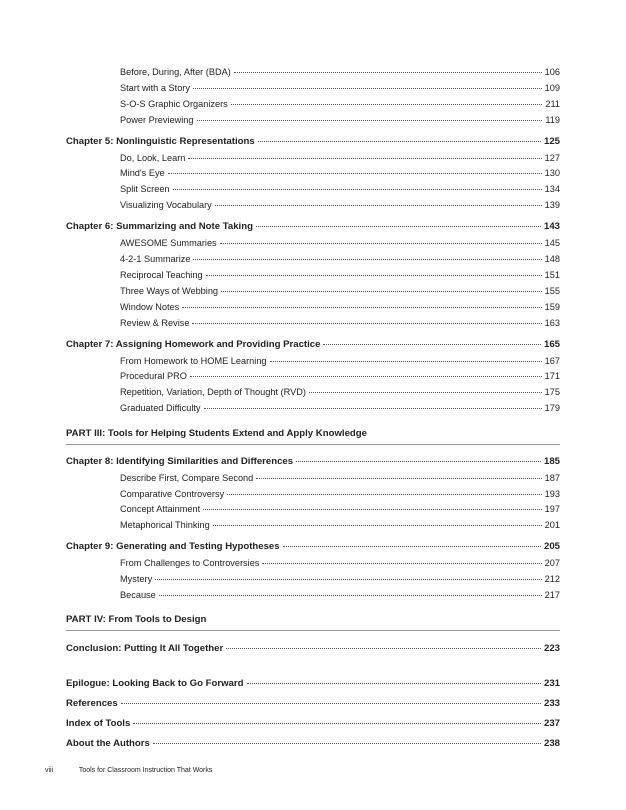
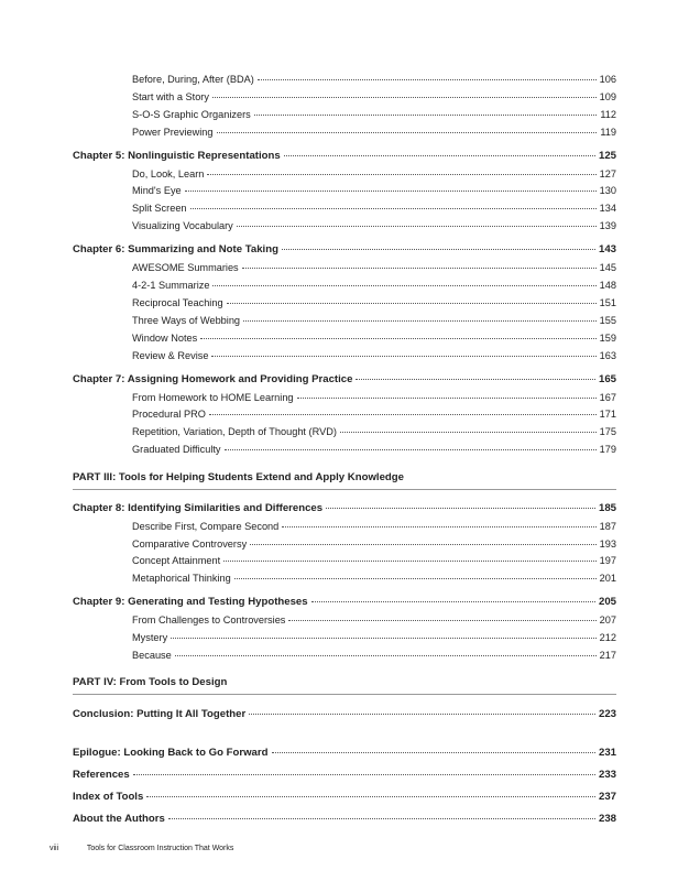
  Before, During, After (BDA)
  106
  Start with a Story
  109
  S-O-S Graphic Organizers
- 211
+ 112
  Power Previewing
  119
  Chapter 5: Nonlinguistic Representations
  125
  Do, Look, Learn
  127
  Mind's Eye
  130
  Split Screen
  134
  Visualizing Vocabulary
  139
  Chapter 6: Summarizing and Note Taking
  143
  AWESOME Summaries
  145
  4-2-1 Summarize
  148
  Reciprocal Teaching
  151
  Three Ways of Webbing
  155
  Window Notes
  159
  Review & Revise
  163
  Chapter 7: Assigning Homework and Providing Practice
  165
  From Homework to HOME Learning
  167
  Procedural PRO
  171
  Repetition, Variation, Depth of Thought (RVD)
  175
  Graduated Difficulty
  179
  Chapter 8: Identifying Similarities and Differences
  185
  Describe First, Compare Second
  187
  Comparative Controversy
  193
  Concept Attainment
  197
  Metaphorical Thinking
  201
  Chapter 9: Generating and Testing Hypotheses
  205
  From Challenges to Controversies
  207
  Mystery
  212
  Because
  217
  Conclusion: Putting It All Together
  223
  Epilogue: Looking Back to Go Forward
  231
  References
  233
  Index of Tools
  237
  About the Authors
  238
  PART III: Tools for Helping Students Extend and Apply Knowledge
  PART IV: From Tools to Design
